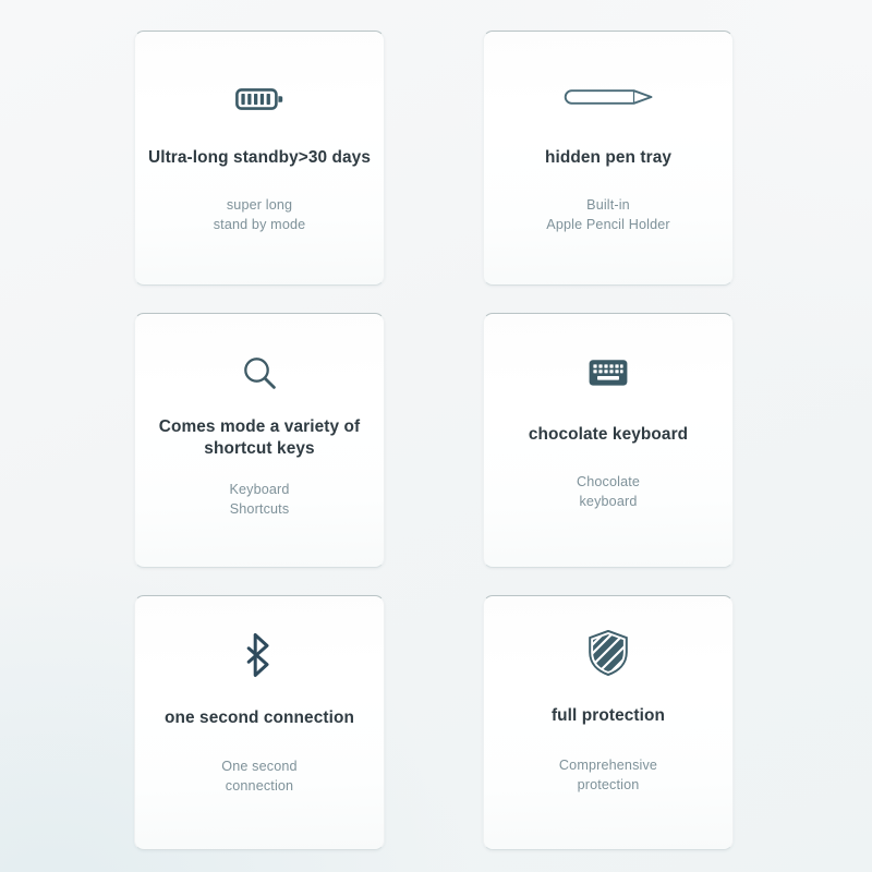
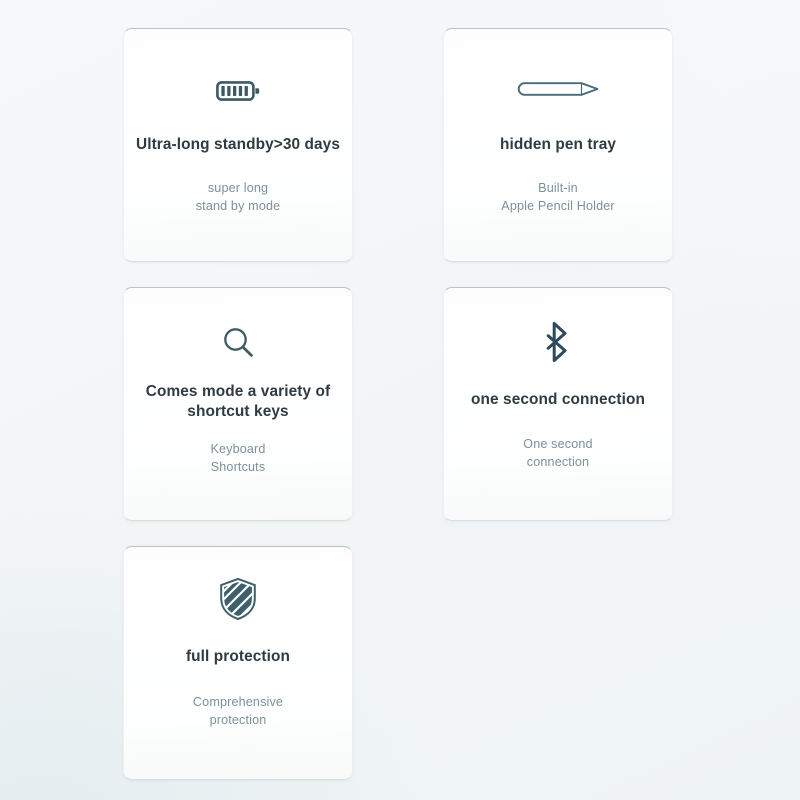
  Ultra-long standby>30 days
  super long
  stand by mode
  hidden pen tray
  Built-in
  Apple Pencil Holder
  Comes mode a variety of shortcut keys
  Keyboard
  Shortcuts
- chocolate keyboard
- Chocolate
- keyboard
  one second connection
  One second
  connection
  full protection
  Comprehensive
  protection
